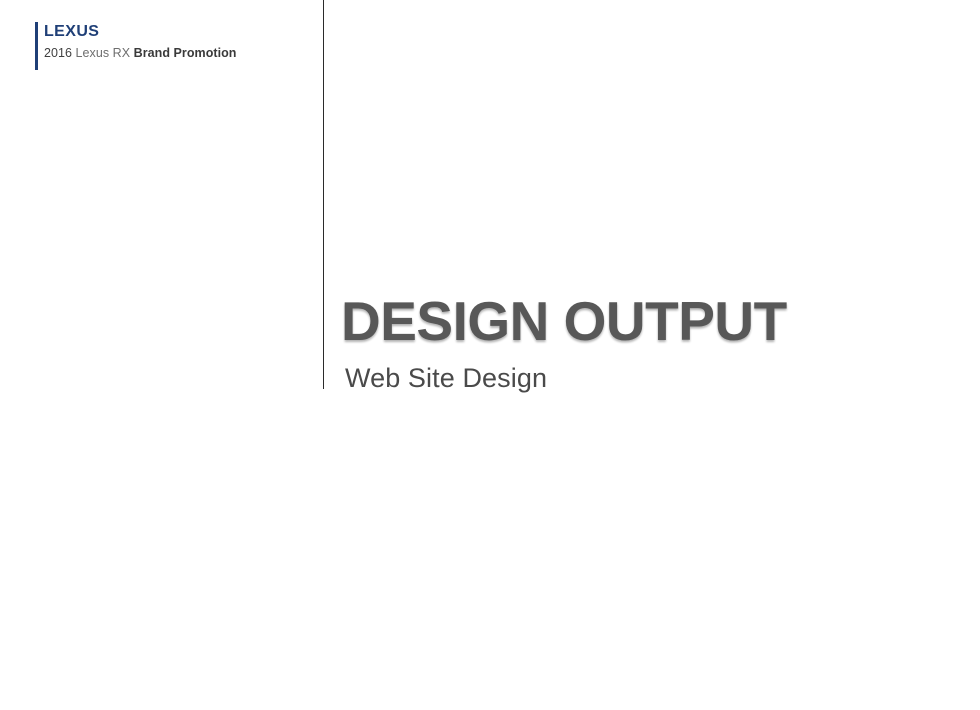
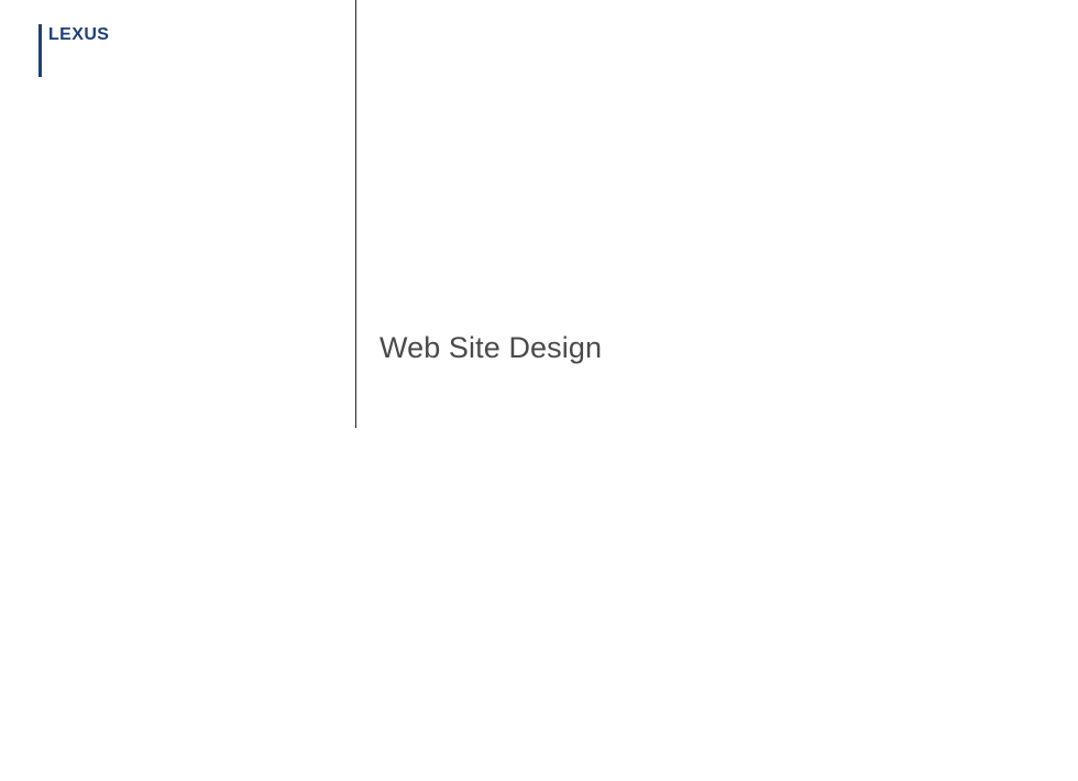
  LEXUS
- 2016 Lexus RX Brand Promotion
- DESIGN OUTPUT
  Web Site Design
